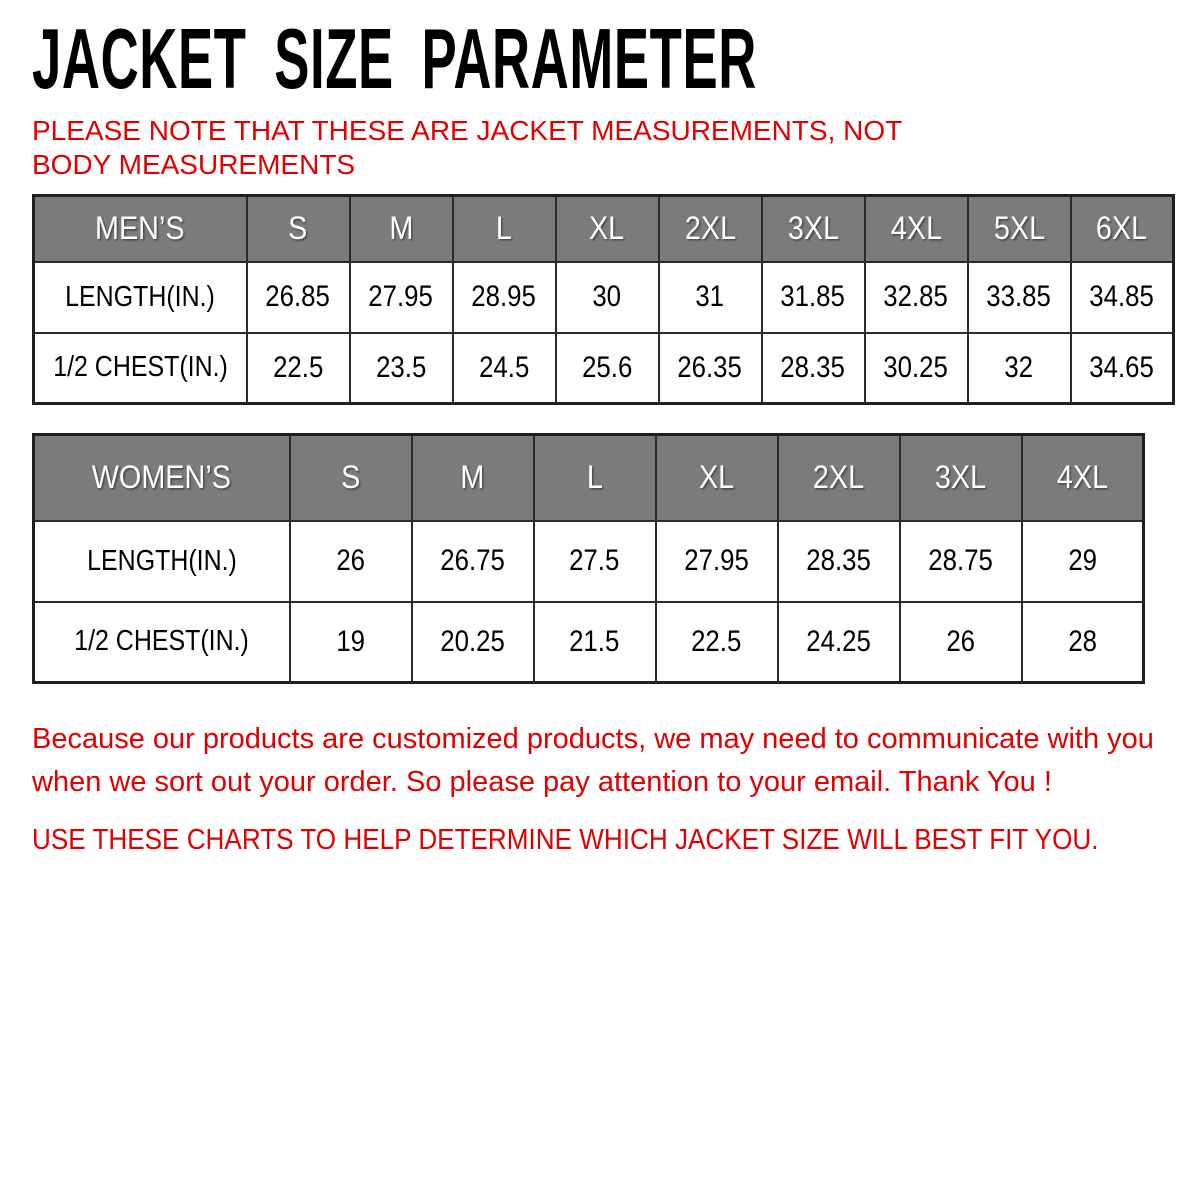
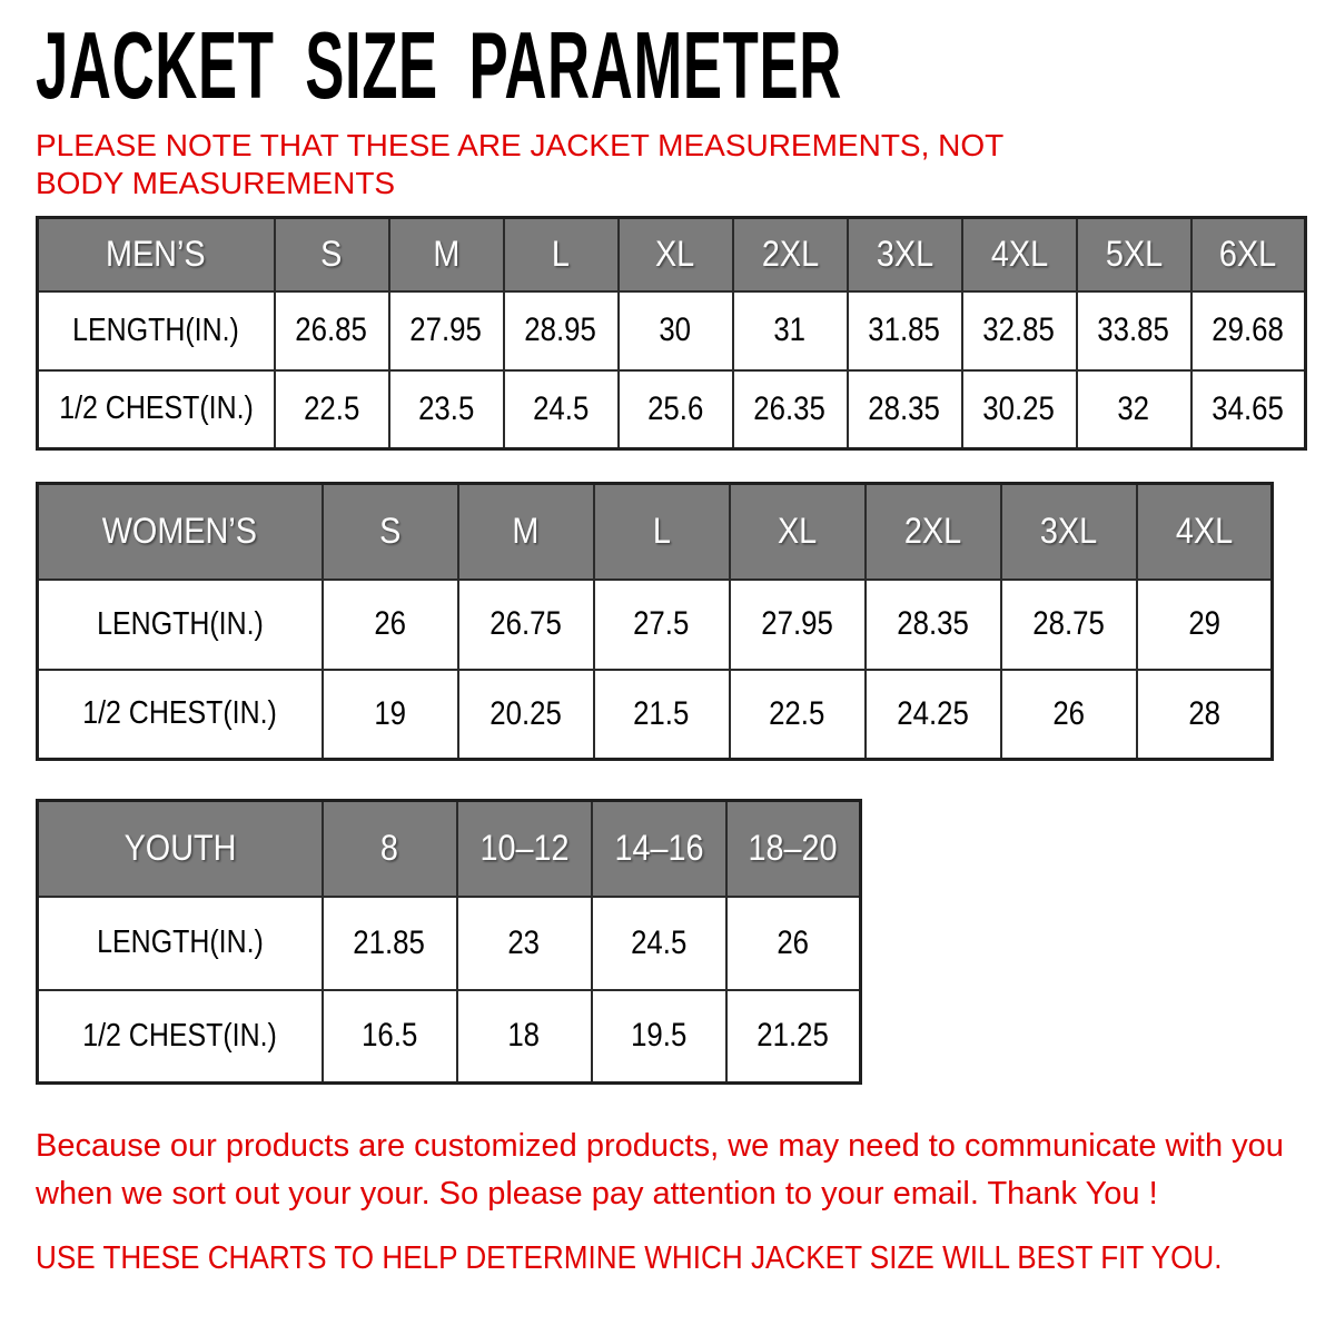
  JACKET SIZE PARAMETER
  PLEASE NOTE THAT THESE ARE JACKET MEASUREMENTS, NOT BODY MEASUREMENTS
  MEN’S	S	M	L	XL	2XL	3XL	4XL	5XL	6XL
- LENGTH(IN.)	26.85	27.95	28.95	30	31	31.85	32.85	33.85	34.85
+ LENGTH(IN.)	26.85	27.95	28.95	30	31	31.85	32.85	33.85	29.68
  1/2 CHEST(IN.)	22.5	23.5	24.5	25.6	26.35	28.35	30.25	32	34.65
  WOMEN’S	S	M	L	XL	2XL	3XL	4XL
  LENGTH(IN.)	26	26.75	27.5	27.95	28.35	28.75	29
  1/2 CHEST(IN.)	19	20.25	21.5	22.5	24.25	26	28
+ YOUTH	8	10–12	14–16	18–20
+ LENGTH(IN.)	21.85	23	24.5	26
+ 1/2 CHEST(IN.)	16.5	18	19.5	21.25
  Because our products are customized products, we may need to communicate with you
- when we sort out your order. So please pay attention to your email. Thank You !
+ when we sort out your your. So please pay attention to your email. Thank You !
  USE THESE CHARTS TO HELP DETERMINE WHICH JACKET SIZE WILL BEST FIT YOU.
